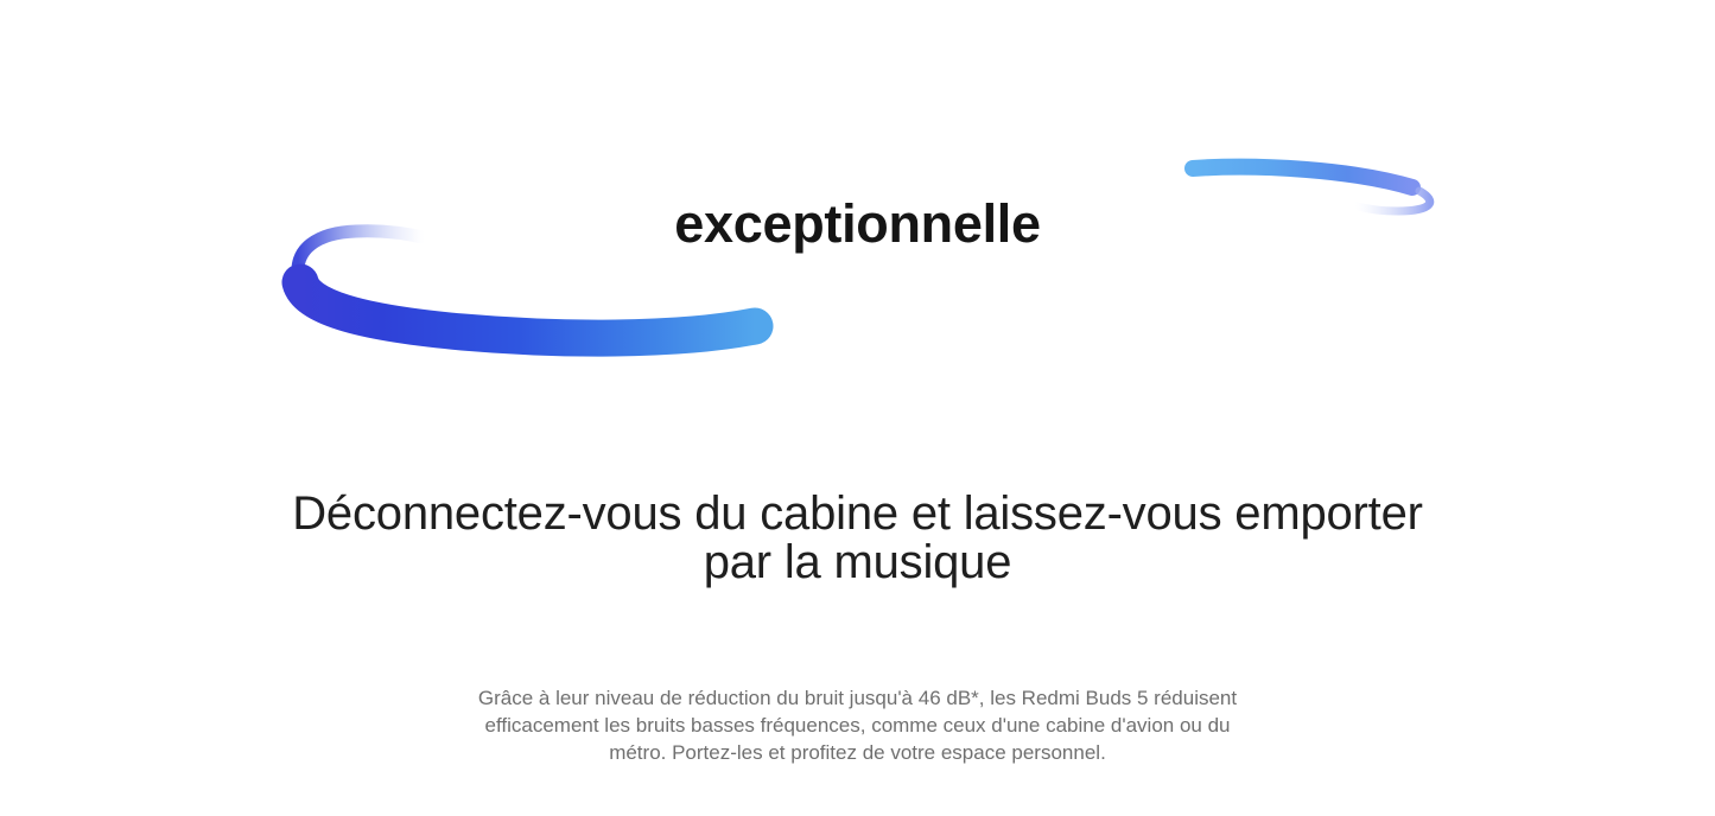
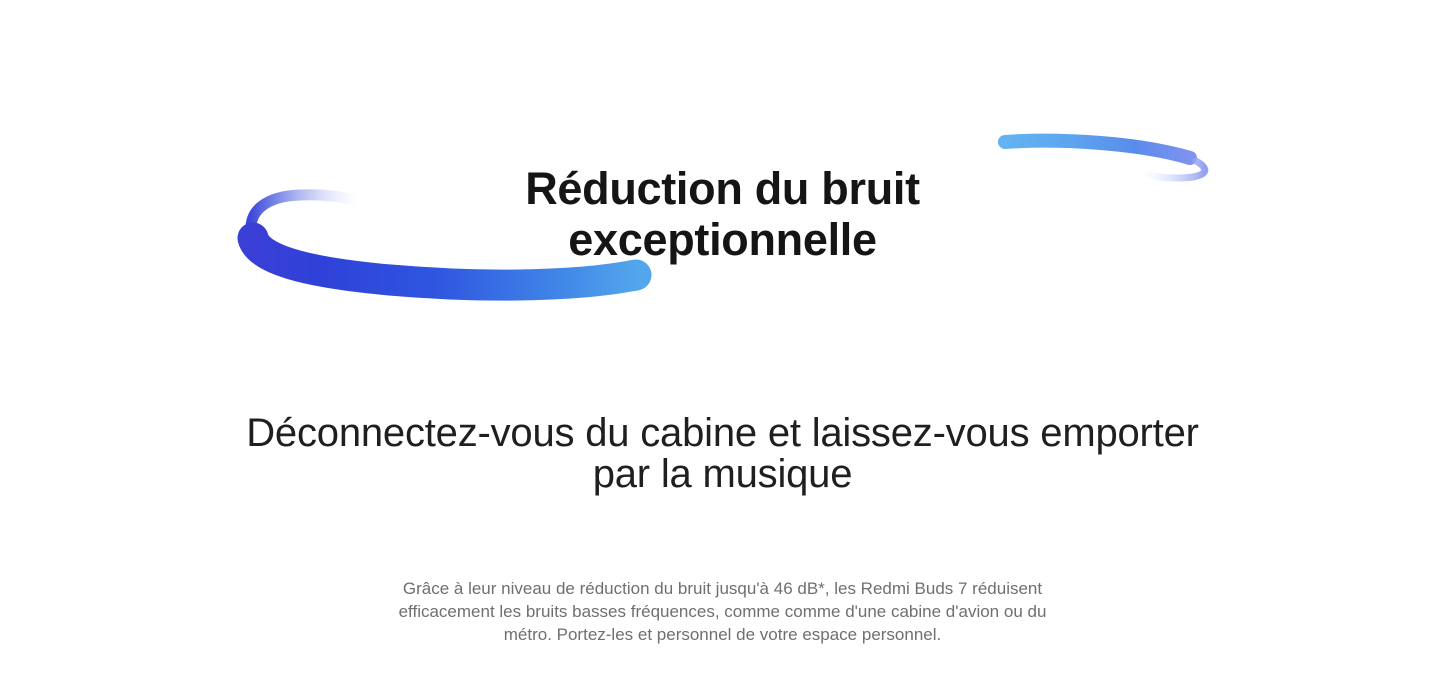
+ Réduction du bruit
  exceptionnelle
  Déconnectez-vous du cabine et laissez-vous emporter
  par la musique
- Grâce à leur niveau de réduction du bruit jusqu'à 46 dB*, les Redmi Buds 5 réduisent
+ Grâce à leur niveau de réduction du bruit jusqu'à 46 dB*, les Redmi Buds 7 réduisent
- efficacement les bruits basses fréquences, comme ceux d'une cabine d'avion ou du
+ efficacement les bruits basses fréquences, comme comme d'une cabine d'avion ou du
- métro. Portez-les et profitez de votre espace personnel.
+ métro. Portez-les et personnel de votre espace personnel.
